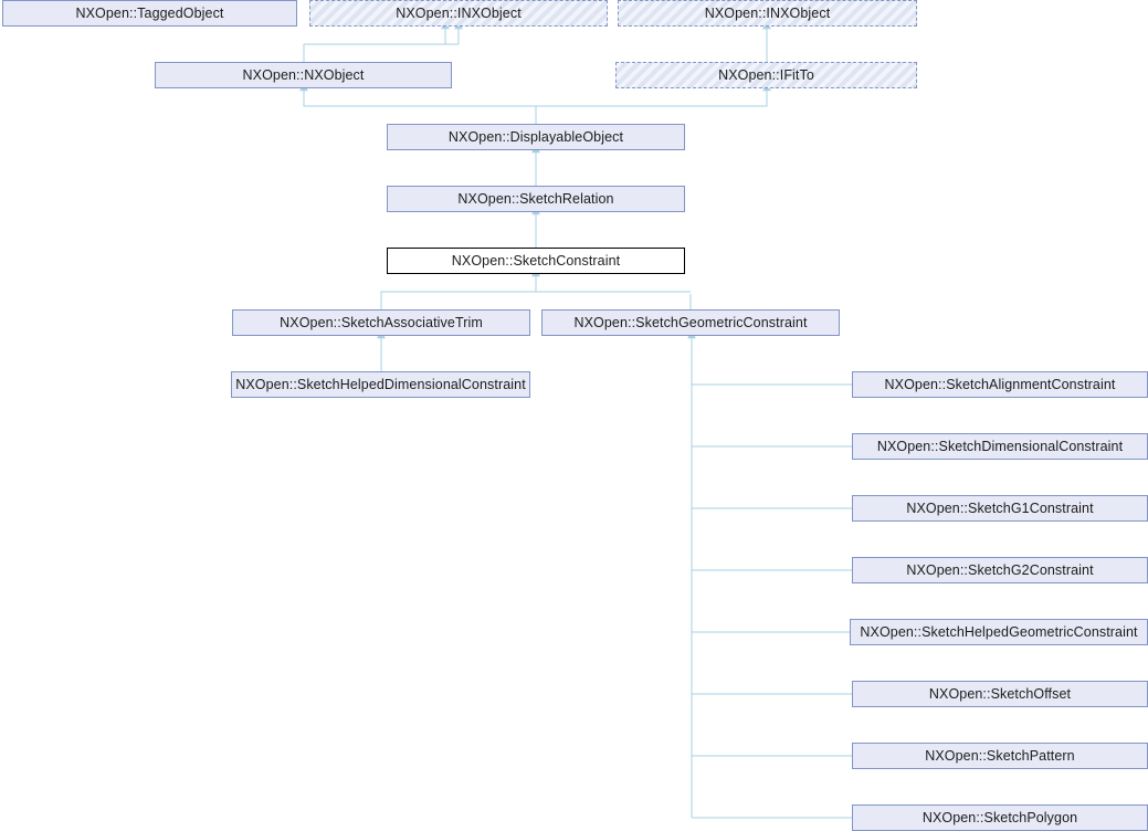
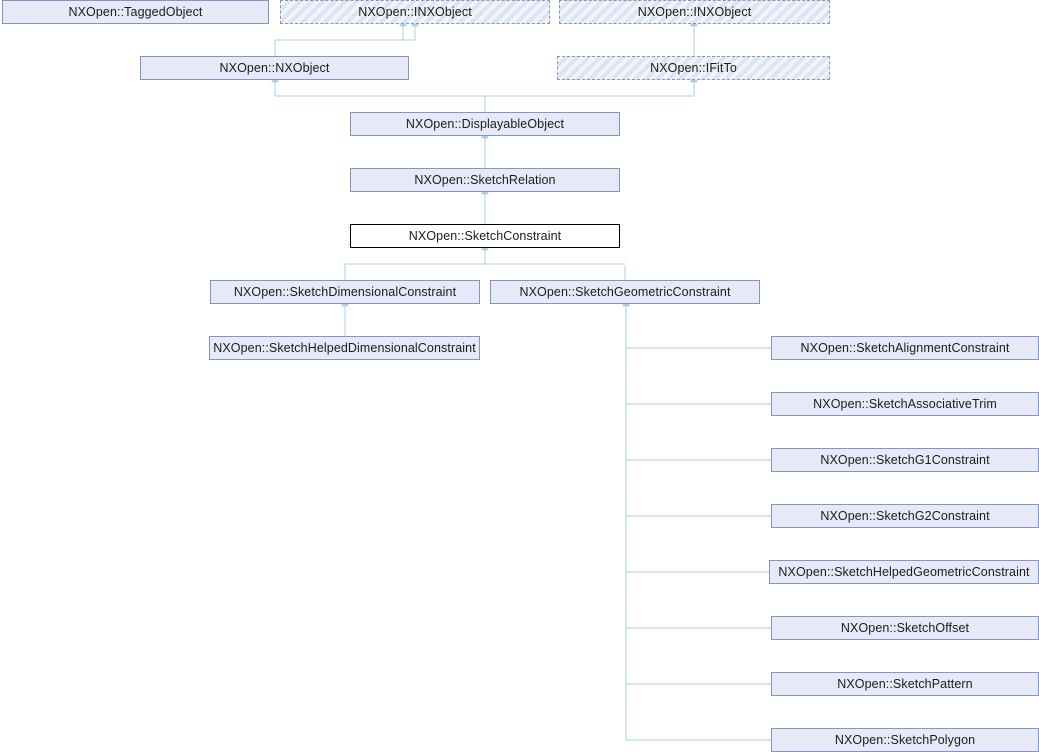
  NXOpen::TaggedObject
  NXOpen::INXObject
  NXOpen::INXObject
  NXOpen::NXObject
  NXOpen::IFitTo
  NXOpen::DisplayableObject
  NXOpen::SketchRelation
  NXOpen::SketchConstraint
- NXOpen::SketchAssociativeTrim
+ NXOpen::SketchDimensionalConstraint
  NXOpen::SketchGeometricConstraint
  NXOpen::SketchHelpedDimensionalConstraint
  NXOpen::SketchAlignmentConstraint
- NXOpen::SketchDimensionalConstraint
+ NXOpen::SketchAssociativeTrim
  NXOpen::SketchG1Constraint
  NXOpen::SketchG2Constraint
  NXOpen::SketchHelpedGeometricConstraint
  NXOpen::SketchOffset
  NXOpen::SketchPattern
  NXOpen::SketchPolygon
